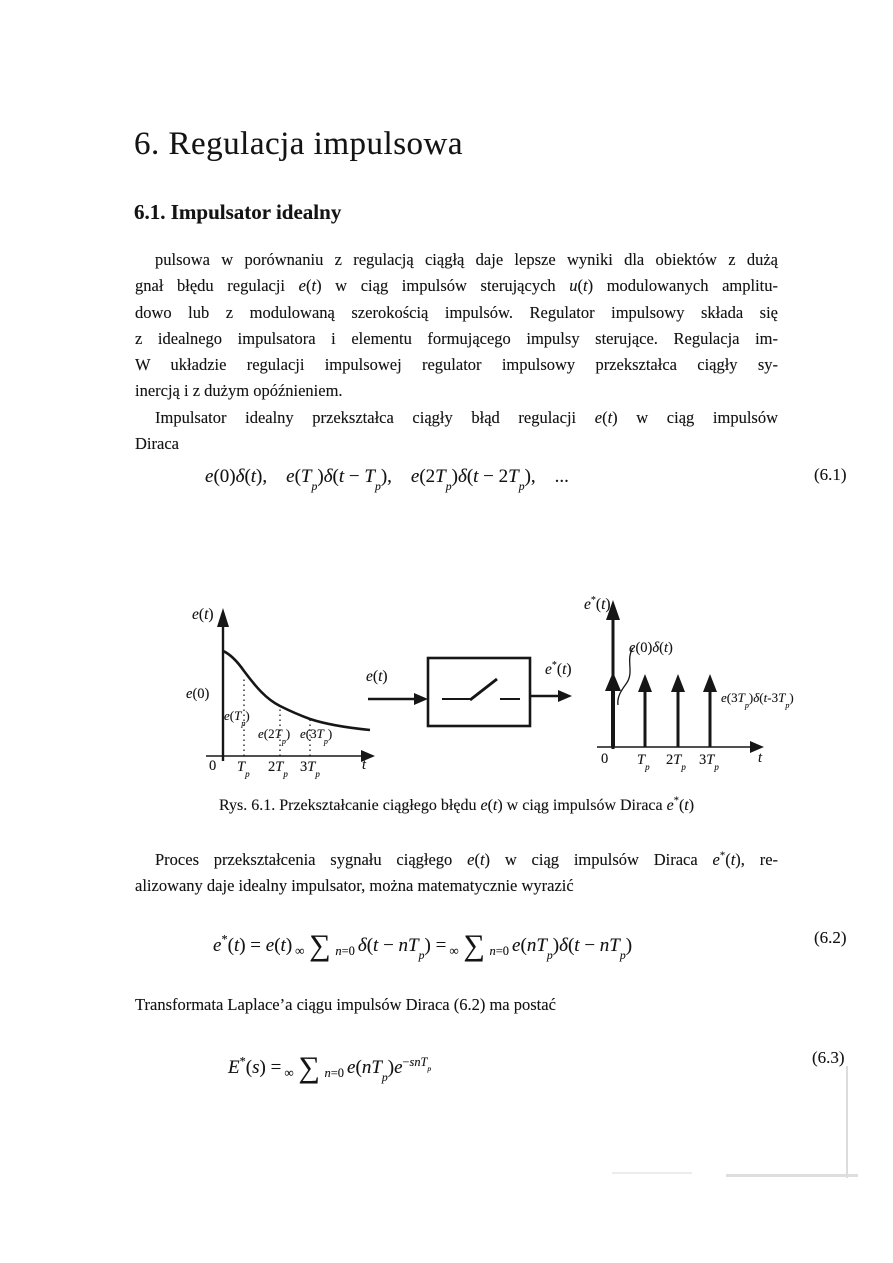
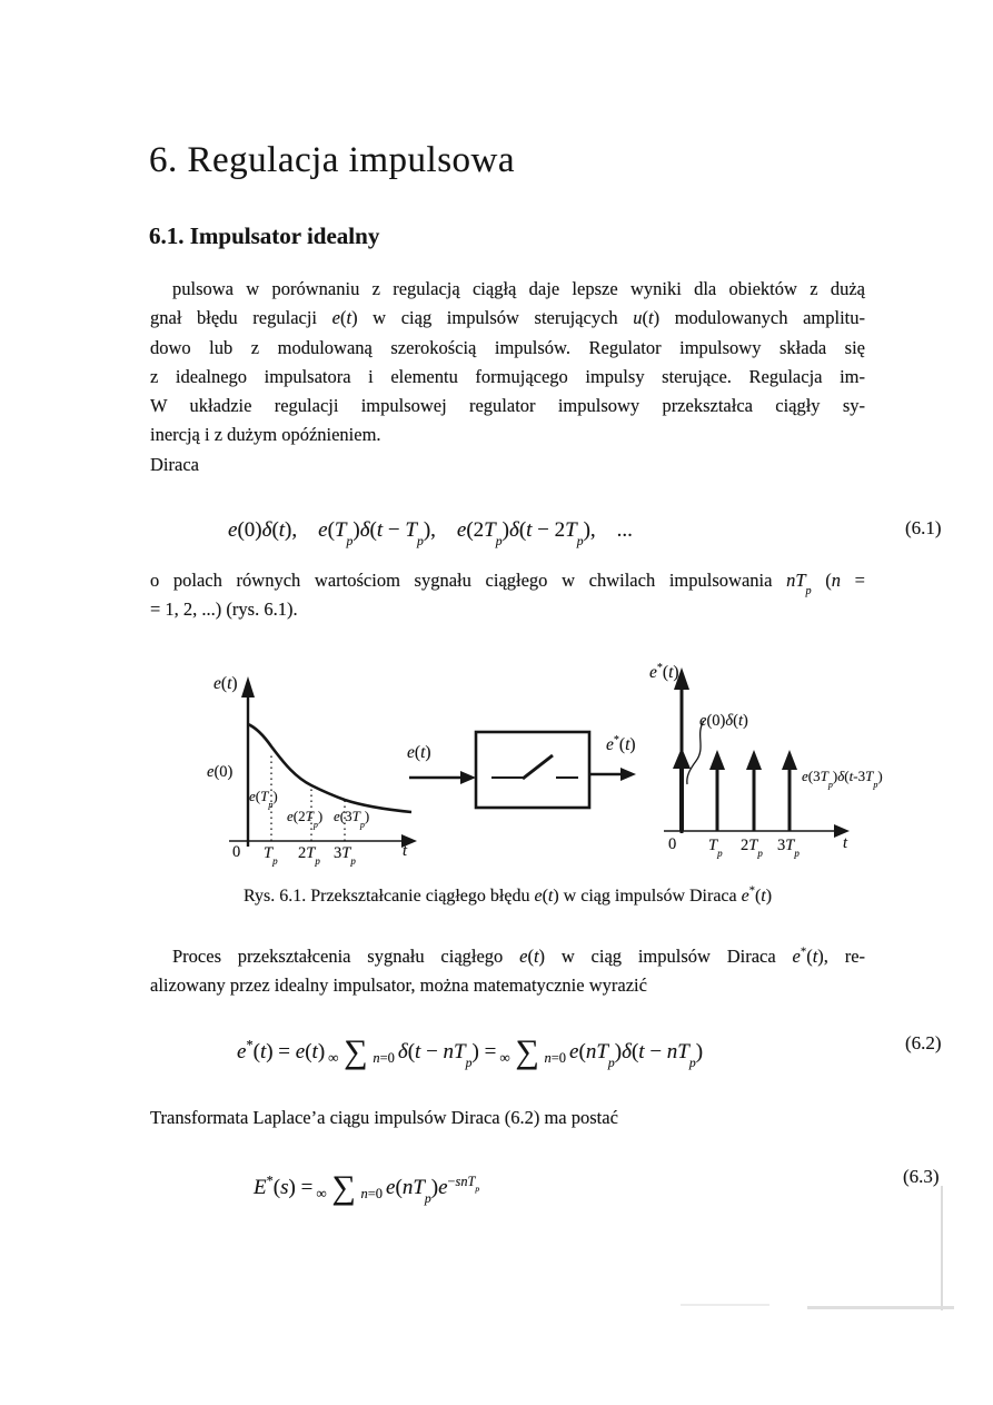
  6. Regulacja impulsowa
  6.1. Impulsator idealny
  pulsowa w porównaniu z regulacją ciągłą daje lepsze wyniki dla obiektów z dużą
  gnał błędu regulacji e(t) w ciąg impulsów sterujących u(t) modulowanych amplitu-
  dowo lub z modulowaną szerokością impulsów. Regulator impulsowy składa się
  z idealnego impulsatora i elementu formującego impulsy sterujące. Regulacja im-
  W układzie regulacji impulsowej regulator impulsowy przekształca ciągły sy-
  inercją i z dużym opóźnieniem.
- Impulsator idealny przekształca ciągły błąd regulacji e(t) w ciąg impulsów
  Diraca
  e(0)δ(t), e(Tp)δ(t − Tp), e(2Tp)δ(t − 2Tp), ...
  (6.1)
+ o polach równych wartościom sygnału ciągłego w chwilach impulsowania nTp (n =
+ = 1, 2, ...) (rys. 6.1).
  e(t)
  e(0)
  e(Tp)
  e(2Tp)
  e(3Tp)
  0
  Tp
  2Tp
  3Tp
  t
  e(t)
  e*(t)
  e*(t)
  e(0)δ(t)
  e(3Tp)δ(t-3Tp)
  0
  Tp
  2Tp
  3Tp
  t
  Rys. 6.1. Przekształcanie ciągłego błędu e(t) w ciąg impulsów Diraca e*(t)
  Proces przekształcenia sygnału ciągłego e(t) w ciąg impulsów Diraca e*(t), re-
- alizowany daje idealny impulsator, można matematycznie wyrazić
+ alizowany przez idealny impulsator, można matematycznie wyrazić
  e*(t) = e(t)
  ∞ ∑ n=0
  δ(t − nTp) =
  ∞ ∑ n=0
  e(nTp)δ(t − nTp)
  (6.2)
  Transformata Laplace’a ciągu impulsów Diraca (6.2) ma postać
  E*(s) =
  ∞ ∑ n=0
  e(nTp)e−snTp
  (6.3)
